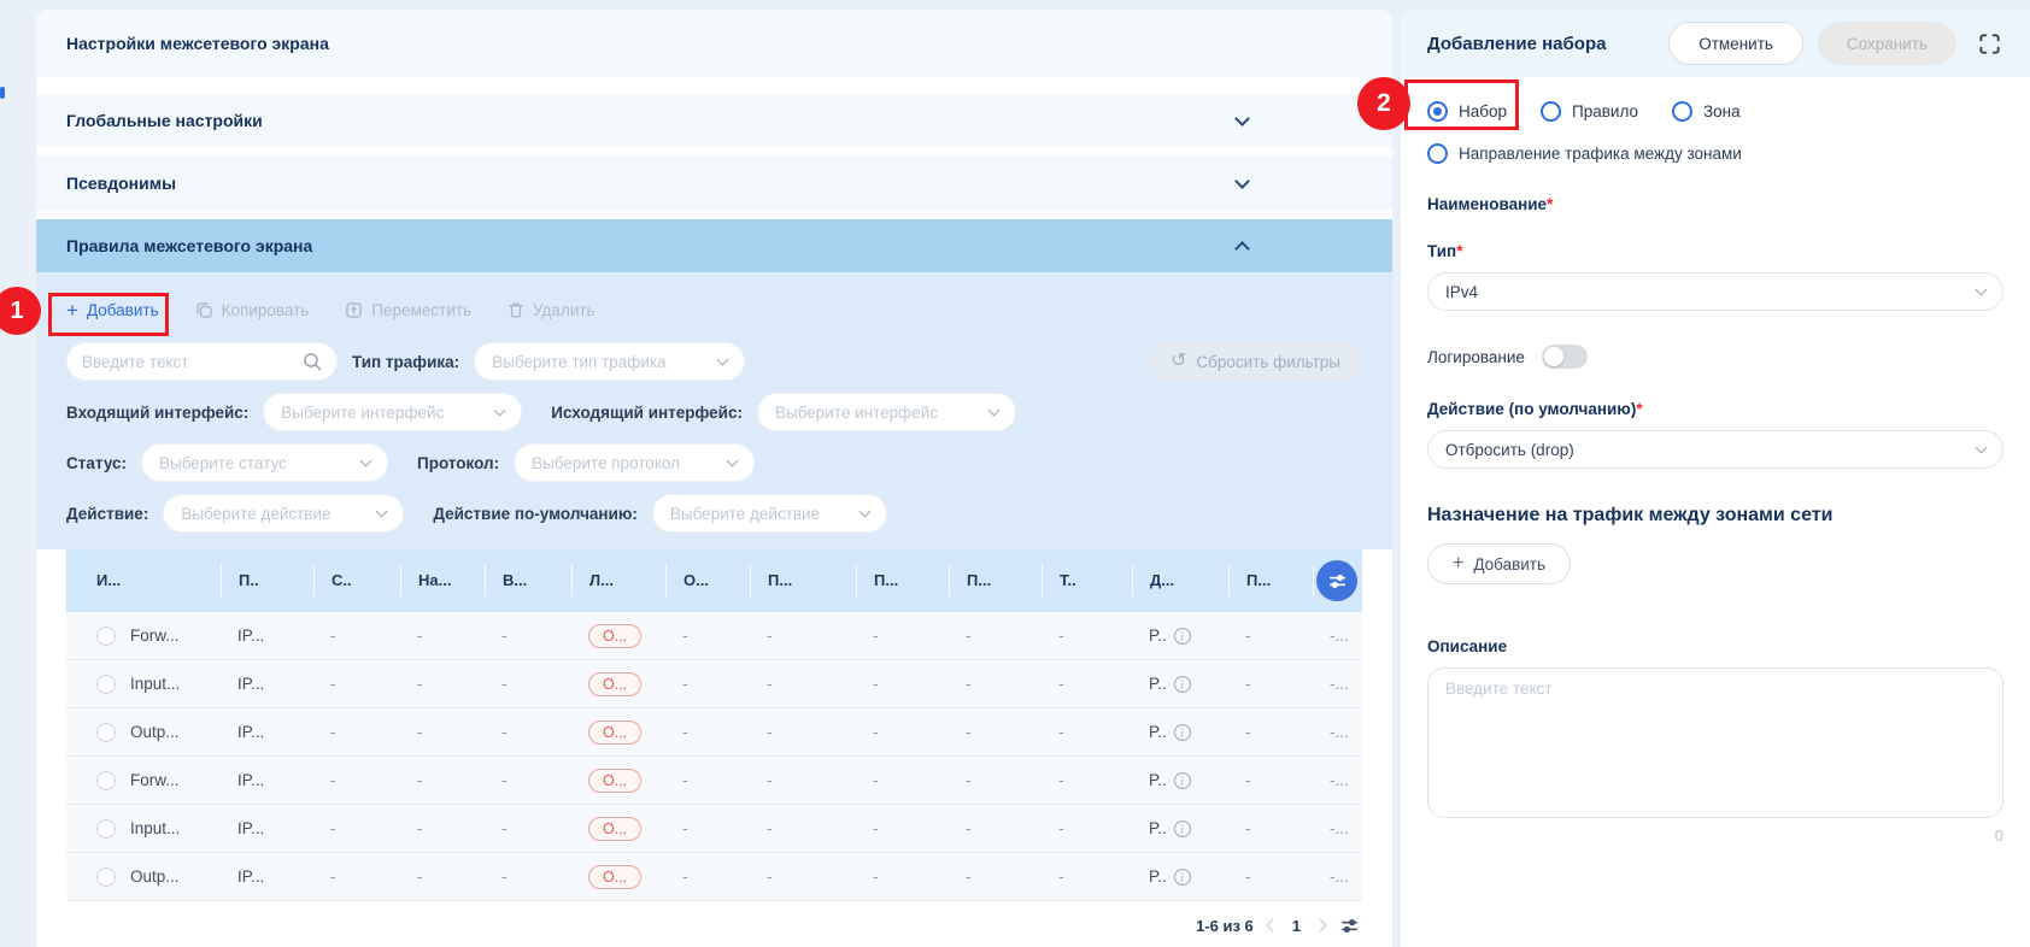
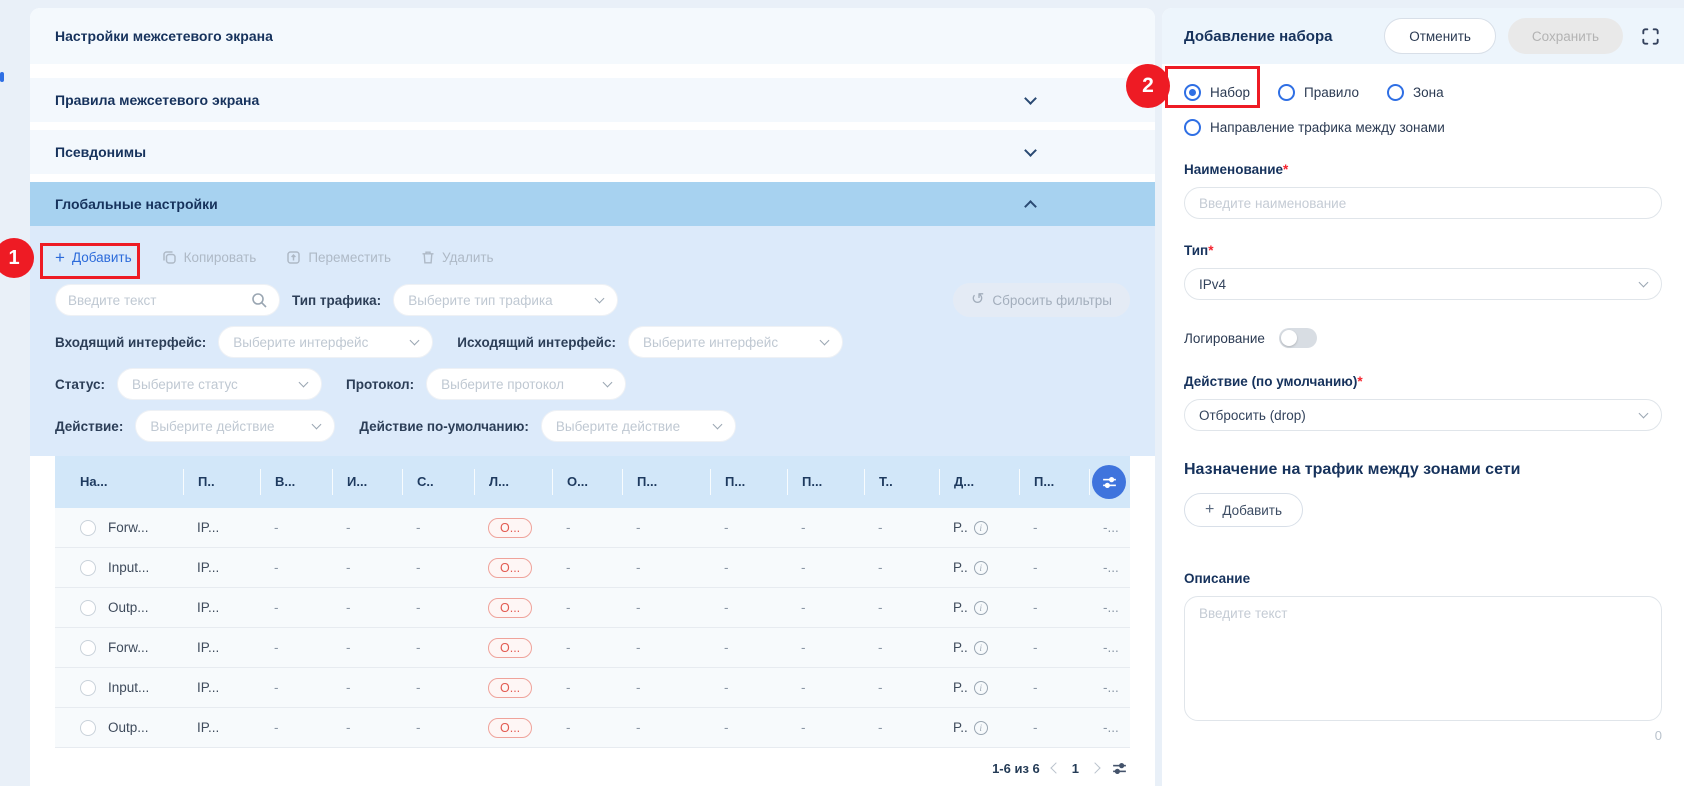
  Настройки межсетевого экрана
- Глобальные настройки
+ Правила межсетевого экрана
  Псевдонимы
- Правила межсетевого экрана
+ Глобальные настройки
  +
  Добавить
  Копировать
  Переместить
  Удалить
  Введите текст
  Тип трафика:
  Выберите тип трафика
  ↺
  Сбросить фильтры
  Входящий интерфейс:
  Выберите интерфейс
  Исходящий интерфейс:
  Выберите интерфейс
  Статус:
  Выберите статус
  Протокол:
  Выберите протокол
  Действие:
  Выберите действие
  Действие по-умолчанию:
  Выберите действие
- И...
+ На...
  П..
- С..
+ В...
- На...
+ И...
- В...
+ С..
  Л...
  О...
  П...
  П...
  П...
  Т..
  Д...
  П...
  Forw...
  IP...
  -
  -
  -
  О...
  -
  -
  -
  -
  -
  P..
  i
  -
  -...
  Input...
  IP...
  -
  -
  -
  О...
  -
  -
  -
  -
  -
  P..
  i
  -
  -...
  Outp...
  IP...
  -
  -
  -
  О...
  -
  -
  -
  -
  -
  P..
  i
  -
  -...
  Forw...
  IP...
  -
  -
  -
  О...
  -
  -
  -
  -
  -
  P..
  i
  -
  -...
  Input...
  IP...
  -
  -
  -
  О...
  -
  -
  -
  -
  -
  P..
  i
  -
  -...
  Outp...
  IP...
  -
  -
  -
  О...
  -
  -
  -
  -
  -
  P..
  i
  -
  -...
  1-6 из 6
  1
  Добавление набора
  Отменить
  Сохранить
  Набор
  Правило
  Зона
  Направление трафика между зонами
  Наименование*
+ Введите наименование
  Тип*
  IPv4
  Логирование
  Действие (по умолчанию)*
  Отбросить (drop)
  Назначение на трафик между зонами сети
  +
  Добавить
  Описание
  Введите текст
  0
  1
  2
